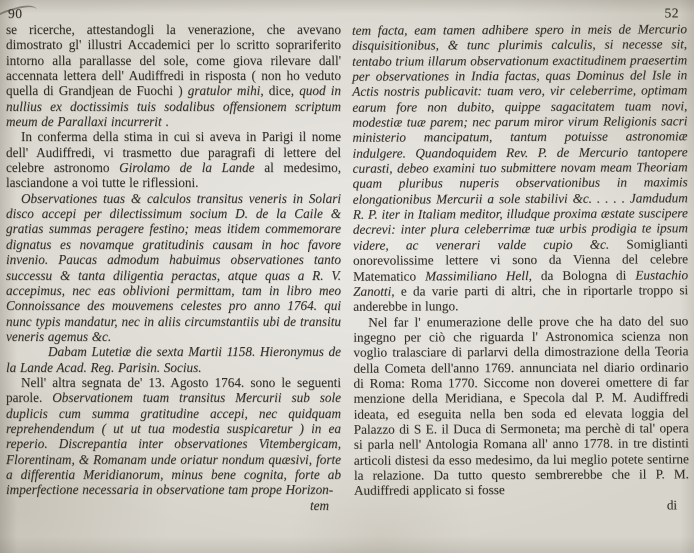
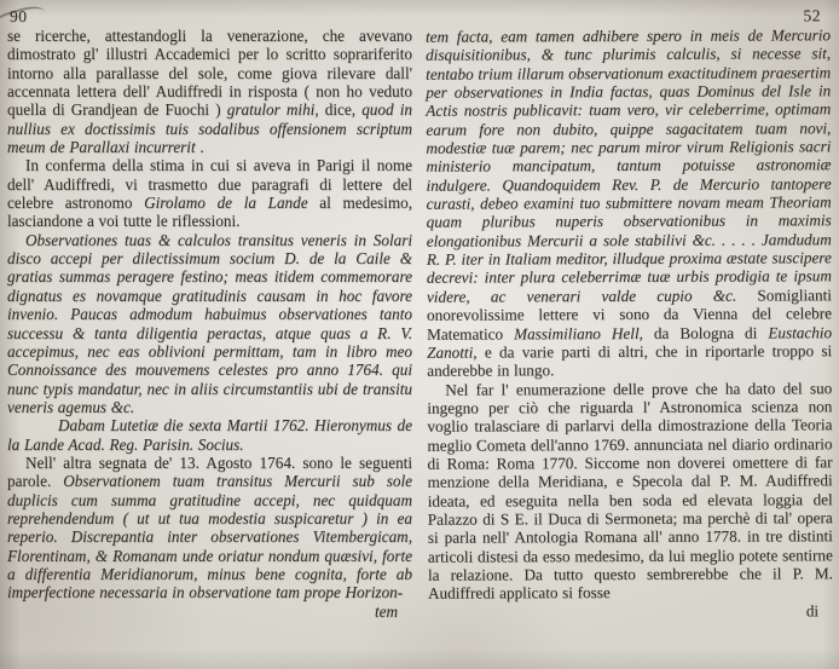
  90
  se ricerche, attestandogli la venerazione, che avevano dimostrato gl' illustri Accademici per lo scritto soprariferito intorno alla parallasse del sole, come giova rilevare dall' accennata lettera dell' Audiffredi in risposta ( non ho veduto quella di Grandjean de Fuochi ) gratulor mihi, dice, quod in nullius ex doctissimis tuis sodalibus offensionem scriptum meum de Parallaxi incurrerit .
  In conferma della stima in cui si aveva in Parigi il nome dell' Audiffredi, vi trasmetto due paragrafi di lettere del celebre astronomo Girolamo de la Lande al medesimo, lasciandone a voi tutte le riflessioni.
  Observationes tuas & calculos transitus veneris in Solari disco accepi per dilectissimum socium D. de la Caile & gratias summas peragere festino; meas itidem commemorare dignatus es novamque gratitudinis causam in hoc favore invenio. Paucas admodum habuimus observationes tanto successu & tanta diligentia peractas, atque quas a R. V. accepimus, nec eas oblivioni permittam, tam in libro meo Connoissance des mouvemens celestes pro anno 1764. qui nunc typis mandatur, nec in aliis circumstantiis ubi de transitu veneris agemus &c.
- Dabam Lutetiæ die sexta Martii 1158. Hieronymus de la Lande Acad. Reg. Parisin. Socius.
+ Dabam Lutetiæ die sexta Martii 1762. Hieronymus de la Lande Acad. Reg. Parisin. Socius.
  Nell' altra segnata de' 13. Agosto 1764. sono le seguenti parole. Observationem tuam transitus Mercurii sub sole duplicis cum summa gratitudine accepi, nec quidquam reprehendendum ( ut ut tua modestia suspicaretur ) in ea reperio. Discrepantia inter observationes Vitembergicam, Florentinam, & Romanam unde oriatur nondum quæsivi, forte a differentia Meridianorum, minus bene cognita, forte ab imperfectione necessaria in observatione tam prope Horizon-
  tem
  52
  tem facta, eam tamen adhibere spero in meis de Mercurio disquisitionibus, & tunc plurimis calculis, si necesse sit, tentabo trium illarum observationum exactitudinem praesertim per observationes in India factas, quas Dominus del Isle in Actis nostris publicavit: tuam vero, vir celeberrime, optimam earum fore non dubito, quippe sagacitatem tuam novi, modestiæ tuæ parem; nec parum miror virum Religionis sacri ministerio mancipatum, tantum potuisse astronomiæ indulgere. Quandoquidem Rev. P. de Mercurio tantopere curasti, debeo examini tuo submittere novam meam Theoriam quam pluribus nuperis observationibus in maximis elongationibus Mercurii a sole stabilivi &c. . . . . Jamdudum R. P. iter in Italiam meditor, illudque proxima æstate suscipere decrevi: inter plura celeberrimæ tuæ urbis prodigia te ipsum videre, ac venerari valde cupio &c. Somiglianti onorevolissime lettere vi sono da Vienna del celebre Matematico Massimiliano Hell, da Bologna di Eustachio Zanotti, e da varie parti di altri, che in riportarle troppo si anderebbe in lungo.
- Nel far l' enumerazione delle prove che ha dato del suo ingegno per ciò che riguarda l' Astronomica scienza non voglio tralasciare di parlarvi della dimostrazione della Teoria della Cometa dell'anno 1769. annunciata nel diario ordinario di Roma: Roma 1770. Siccome non doverei omettere di far menzione della Meridiana, e Specola dal P. M. Audiffredi ideata, ed eseguita nella ben soda ed elevata loggia del Palazzo di S E. il Duca di Sermoneta; ma perchè di tal' opera si parla nell' Antologia Romana all' anno 1778. in tre distinti articoli distesi da esso medesimo, da lui meglio potete sentirne la relazione. Da tutto questo sembrerebbe che il P. M. Audiffredi applicato si fosse
+ Nel far l' enumerazione delle prove che ha dato del suo ingegno per ciò che riguarda l' Astronomica scienza non voglio tralasciare di parlarvi della dimostrazione della Teoria meglio Cometa dell'anno 1769. annunciata nel diario ordinario di Roma: Roma 1770. Siccome non doverei omettere di far menzione della Meridiana, e Specola dal P. M. Audiffredi ideata, ed eseguita nella ben soda ed elevata loggia del Palazzo di S E. il Duca di Sermoneta; ma perchè di tal' opera si parla nell' Antologia Romana all' anno 1778. in tre distinti articoli distesi da esso medesimo, da lui meglio potete sentirne la relazione. Da tutto questo sembrerebbe che il P. M. Audiffredi applicato si fosse
  di
